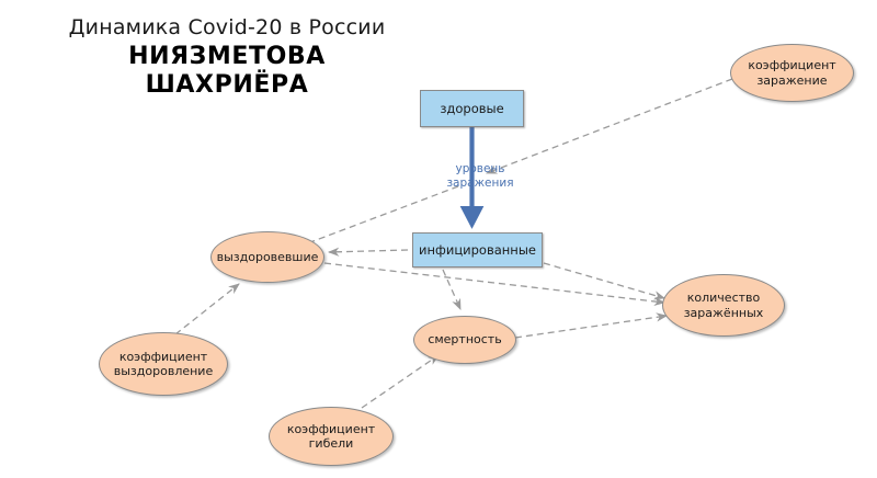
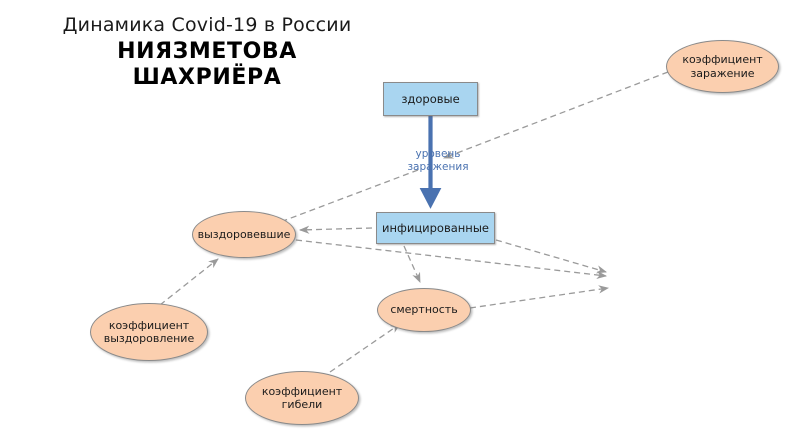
- Динамика Covid-20 в России
+ Динамика Covid-19 в России
  НИЯЗМЕТОВА ШАХРИЁРА
  здоровые
  инфицированные
  выздоровевшие
  смертность
- количество заражённых
  коэффициент заражение
  коэффициент выздоровление
  коэффициент гибели
  уровень заражения
